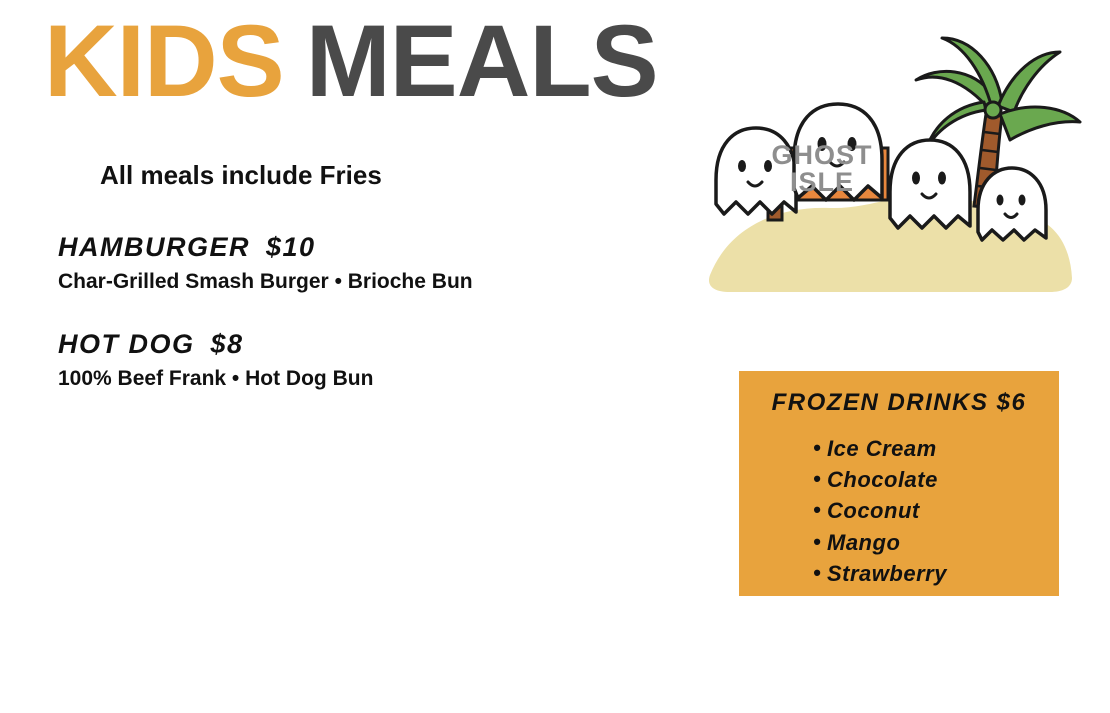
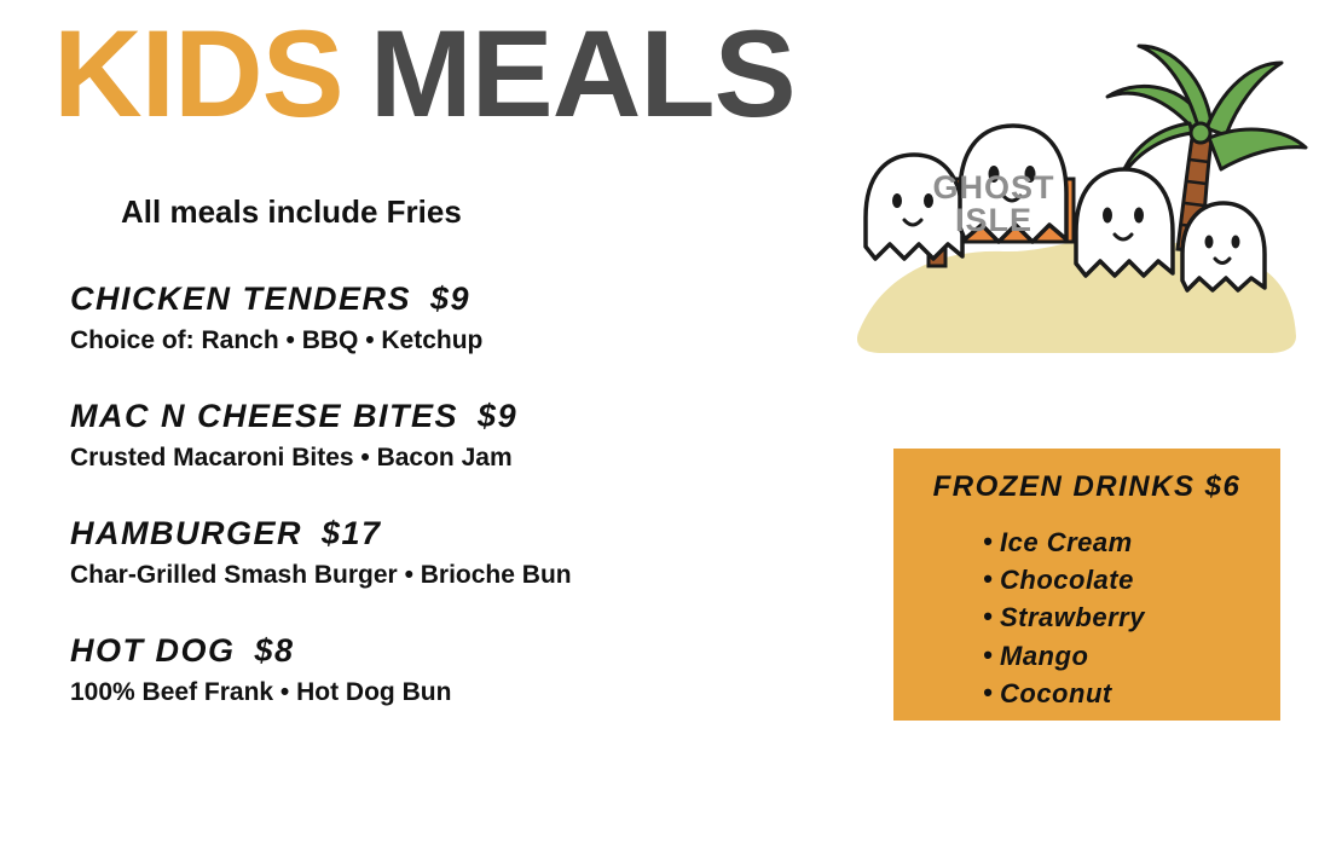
  KIDS MEALS
  All meals include Fries
  GHOST
  ISLE
+ CHICKEN TENDERS $9
+ Choice of: Ranch • BBQ • Ketchup
+ MAC N CHEESE BITES $9
+ Crusted Macaroni Bites • Bacon Jam
- HAMBURGER $10
+ HAMBURGER $17
  Char-Grilled Smash Burger • Brioche Bun
  HOT DOG $8
  100% Beef Frank • Hot Dog Bun
  FROZEN DRINKS $6
  Ice Cream
  Chocolate
- Coconut
+ Strawberry
  Mango
- Strawberry
+ Coconut
